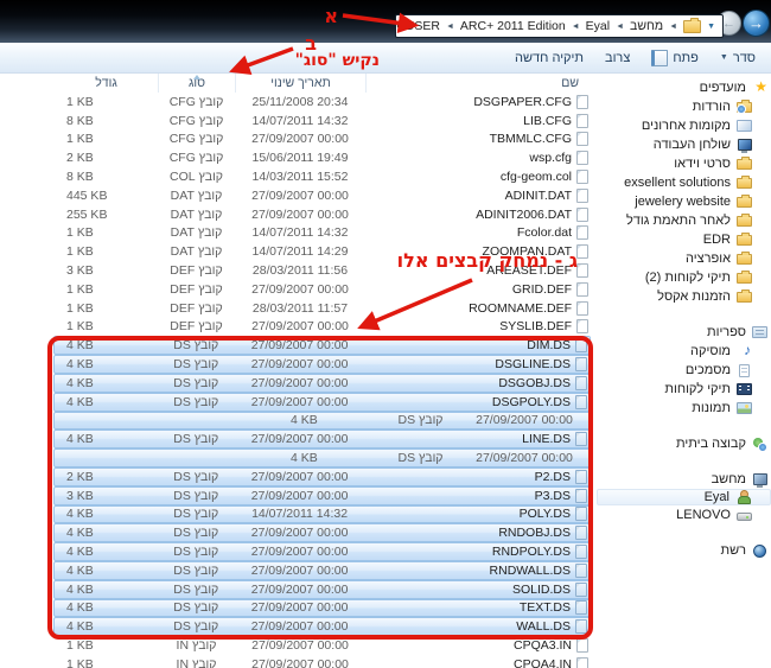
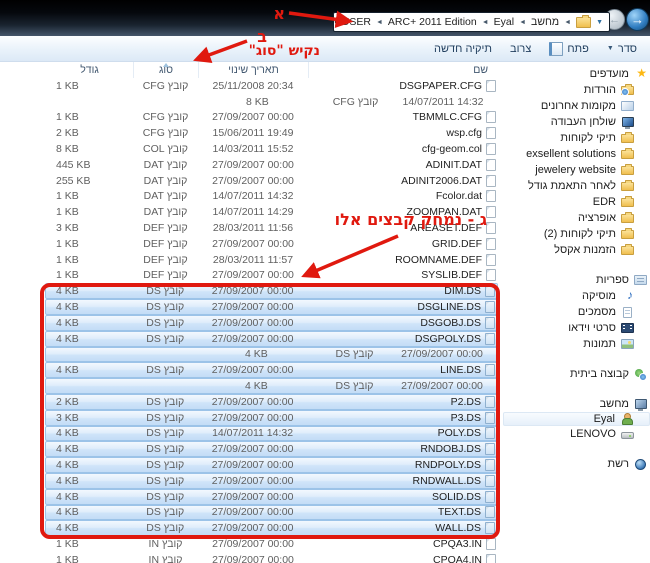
  ←
  →
  מחשב
  Eyal
  ARC+ 2011 Edition
  סדר
  פתח
  צרוב
  תיקיה חדשה
  שם
  תאריך שינוי
  סוג
  גודל
  DSGPAPER.CFG
  25/11/2008 20:34
  קובץ CFG
  1 KB
- LIB.CFG
  14/07/2011 14:32
  קובץ CFG
  8 KB
  TBMMLC.CFG
  27/09/2007 00:00
  קובץ CFG
  1 KB
  wsp.cfg
  15/06/2011 19:49
  קובץ CFG
  2 KB
  cfg-geom.col
  14/03/2011 15:52
  קובץ COL
  8 KB
  ADINIT.DAT
  27/09/2007 00:00
  קובץ DAT
  445 KB
  ADINIT2006.DAT
  27/09/2007 00:00
  קובץ DAT
  255 KB
  Fcolor.dat
  14/07/2011 14:32
  קובץ DAT
  1 KB
  ZOOMPAN.DAT
  14/07/2011 14:29
  קובץ DAT
  1 KB
  AREASET.DEF
  28/03/2011 11:56
  קובץ DEF
  3 KB
  GRID.DEF
  27/09/2007 00:00
  קובץ DEF
  1 KB
  ROOMNAME.DEF
  28/03/2011 11:57
  קובץ DEF
  1 KB
  SYSLIB.DEF
  27/09/2007 00:00
  קובץ DEF
  1 KB
  DIM.DS
  27/09/2007 00:00
  קובץ DS
  4 KB
  DSGLINE.DS
  27/09/2007 00:00
  קובץ DS
  4 KB
  DSGOBJ.DS
  27/09/2007 00:00
  קובץ DS
  4 KB
  DSGPOLY.DS
  27/09/2007 00:00
  קובץ DS
  4 KB
  27/09/2007 00:00
  קובץ DS
  4 KB
  LINE.DS
  27/09/2007 00:00
  קובץ DS
  4 KB
  27/09/2007 00:00
  קובץ DS
  4 KB
  P2.DS
  27/09/2007 00:00
  קובץ DS
  2 KB
  P3.DS
  27/09/2007 00:00
  קובץ DS
  3 KB
  POLY.DS
  14/07/2011 14:32
  קובץ DS
  4 KB
  RNDOBJ.DS
  27/09/2007 00:00
  קובץ DS
  4 KB
  RNDPOLY.DS
  27/09/2007 00:00
  קובץ DS
  4 KB
  RNDWALL.DS
  27/09/2007 00:00
  קובץ DS
  4 KB
  SOLID.DS
  27/09/2007 00:00
  קובץ DS
  4 KB
  TEXT.DS
  27/09/2007 00:00
  קובץ DS
  4 KB
  WALL.DS
  27/09/2007 00:00
  קובץ DS
  4 KB
  CPQA3.IN
  27/09/2007 00:00
  קובץ IN
  1 KB
  CPQA4.IN
  27/09/2007 00:00
  קובץ IN
  1 KB
  מועדפים
  הורדות
  מקומות אחרונים
  שולחן העבודה
- סרטי וידאו
+ תיקי לקוחות
  exsellent solutions
  jewelery website
  לאחר התאמת גודל
  EDR
  אופרציה
  תיקי לקוחות (2)
  הזמנות אקסל
  ספריות
  מוסיקה
  מסמכים
- תיקי לקוחות
+ סרטי וידאו
  תמונות
  קבוצה ביתית
  מחשב
  Eyal
  LENOVO
  רשת
  א
  ב
  נקיש "סוג"
  ג - נמחק קבצים אלו
